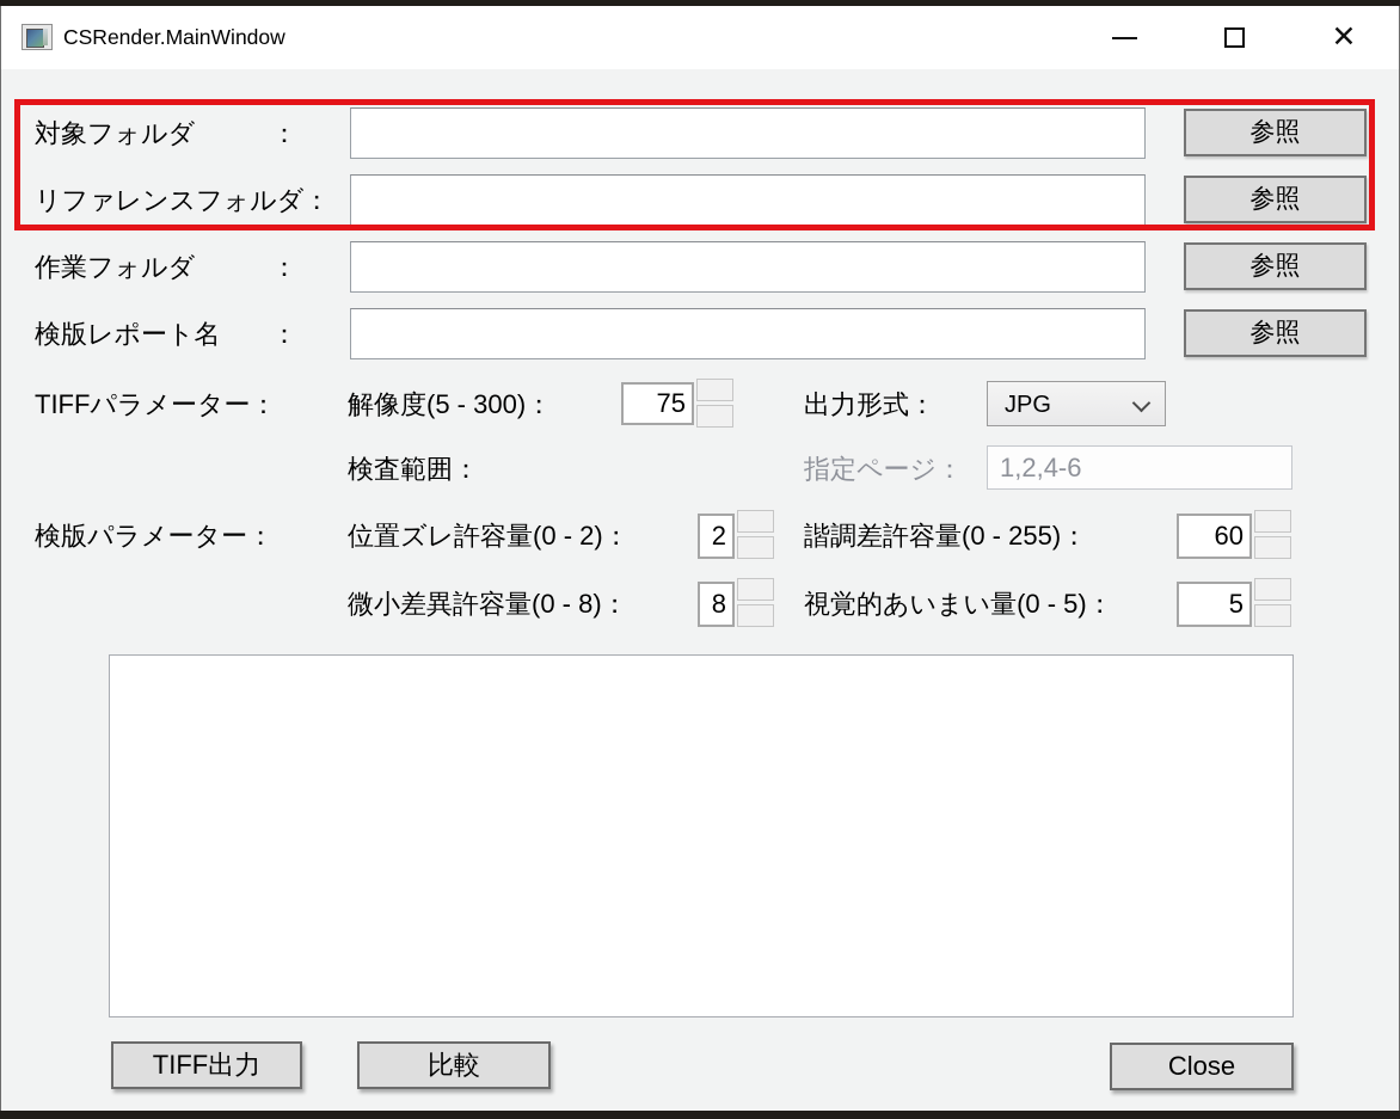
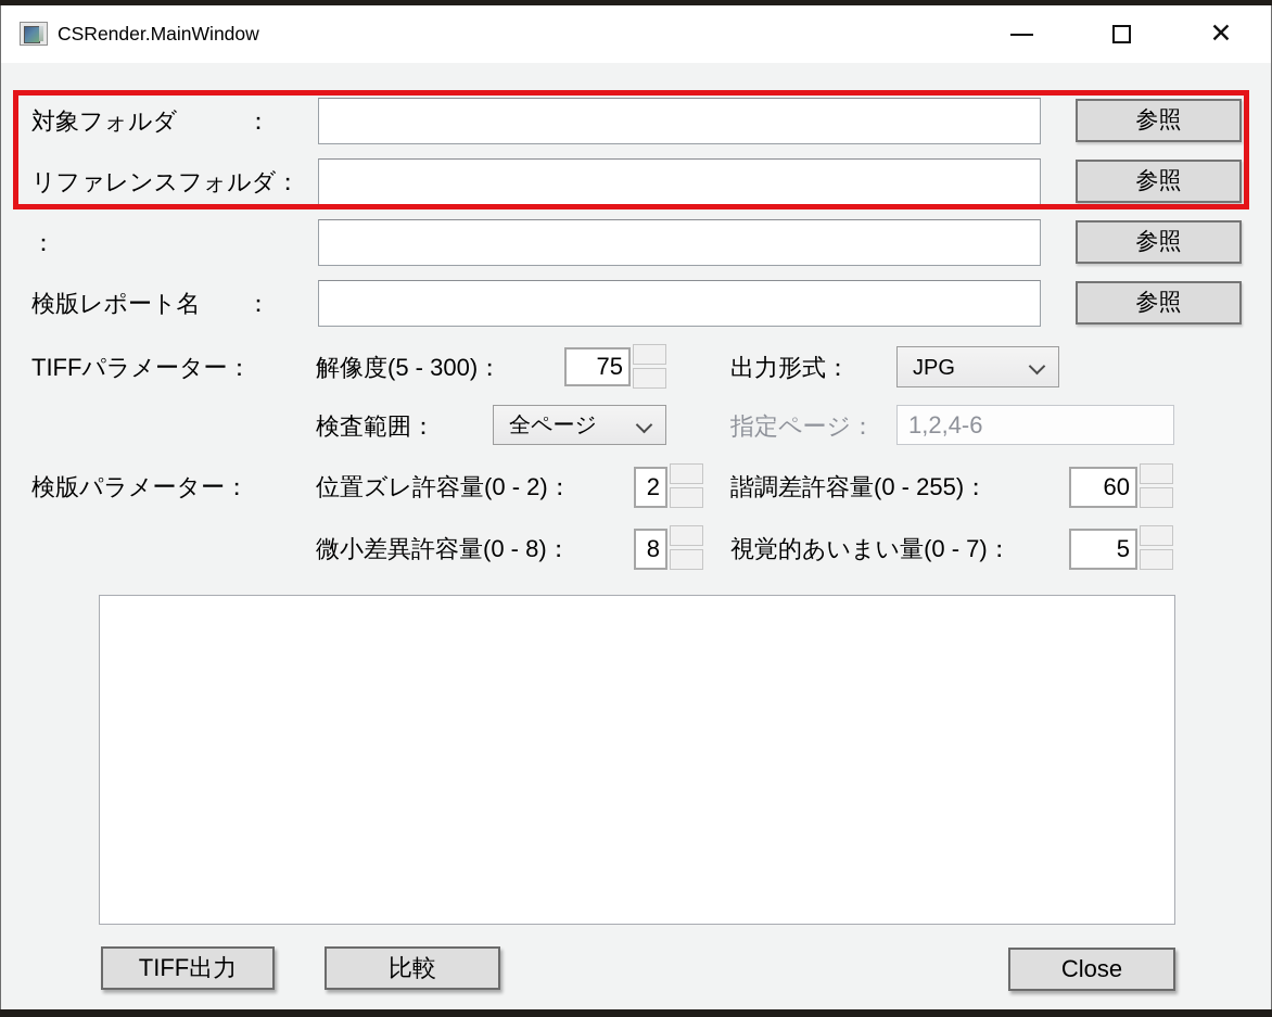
  CSRender.MainWindow
  ✕
  対象フォルダ
  ：
  参照
  リファレンスフォルダ
  ：
  参照
- 作業フォルダ
  ：
  参照
  検版レポート名
  ：
  参照
  TIFFパラメーター
  ：
  解像度(5 - 300)：
  75
  出力形式：
  JPG
  検査範囲：
+ 全ページ
  指定ページ：
  1,2,4-6
  検版パラメーター
  ：
  位置ズレ許容量(0 - 2)：
  2
  諧調差許容量(0 - 255)：
  60
  微小差異許容量(0 - 8)：
  8
- 視覚的あいまい量(0 - 5)：
+ 視覚的あいまい量(0 - 7)：
  5
  TIFF出力
  比較
  Close
